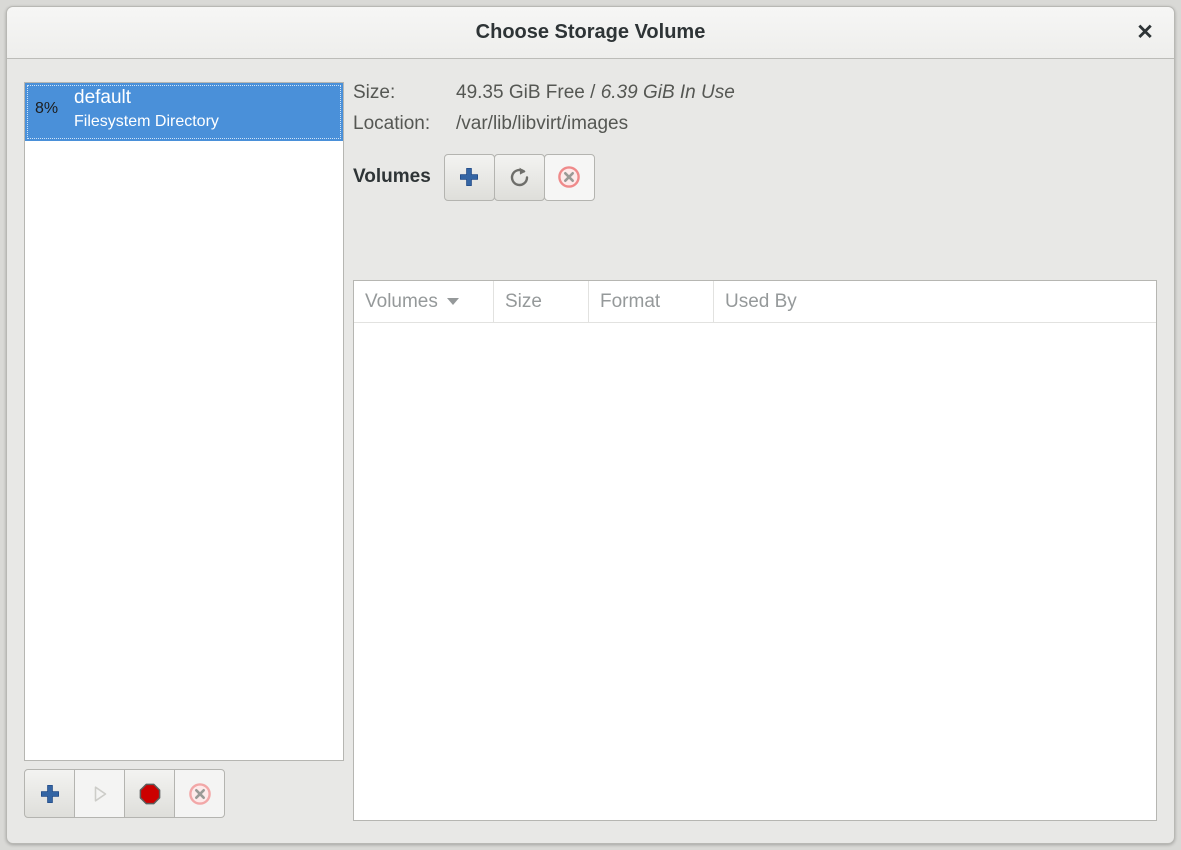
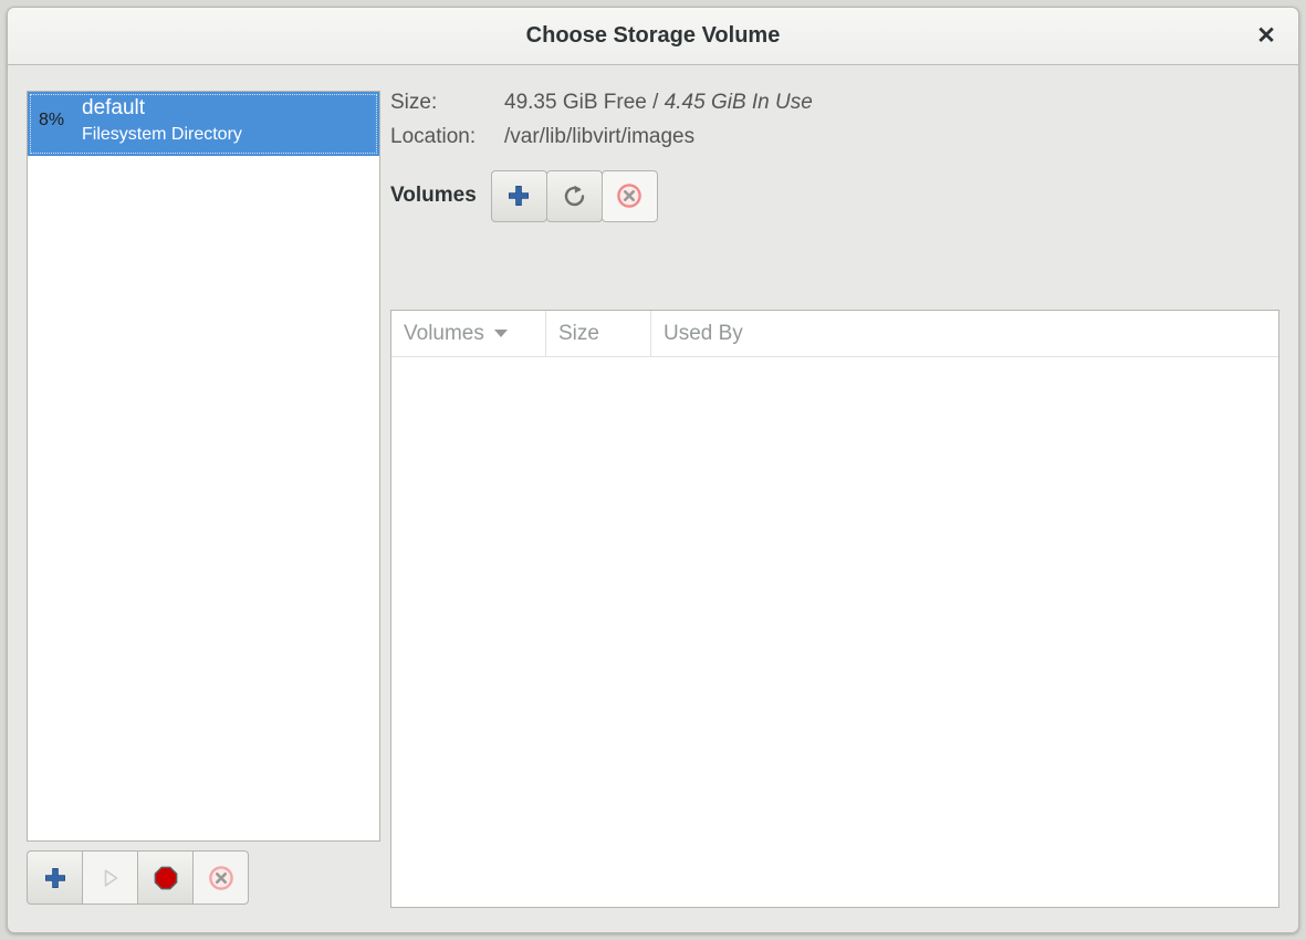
  Choose Storage Volume
  ✕
  8%
  default
  Filesystem Directory
  Size:
- 49.35 GiB Free / 6.39 GiB In Use
+ 49.35 GiB Free / 4.45 GiB In Use
  Location:
  /var/lib/libvirt/images
  Volumes
  Volumes
  Size
- Format
  Used By
